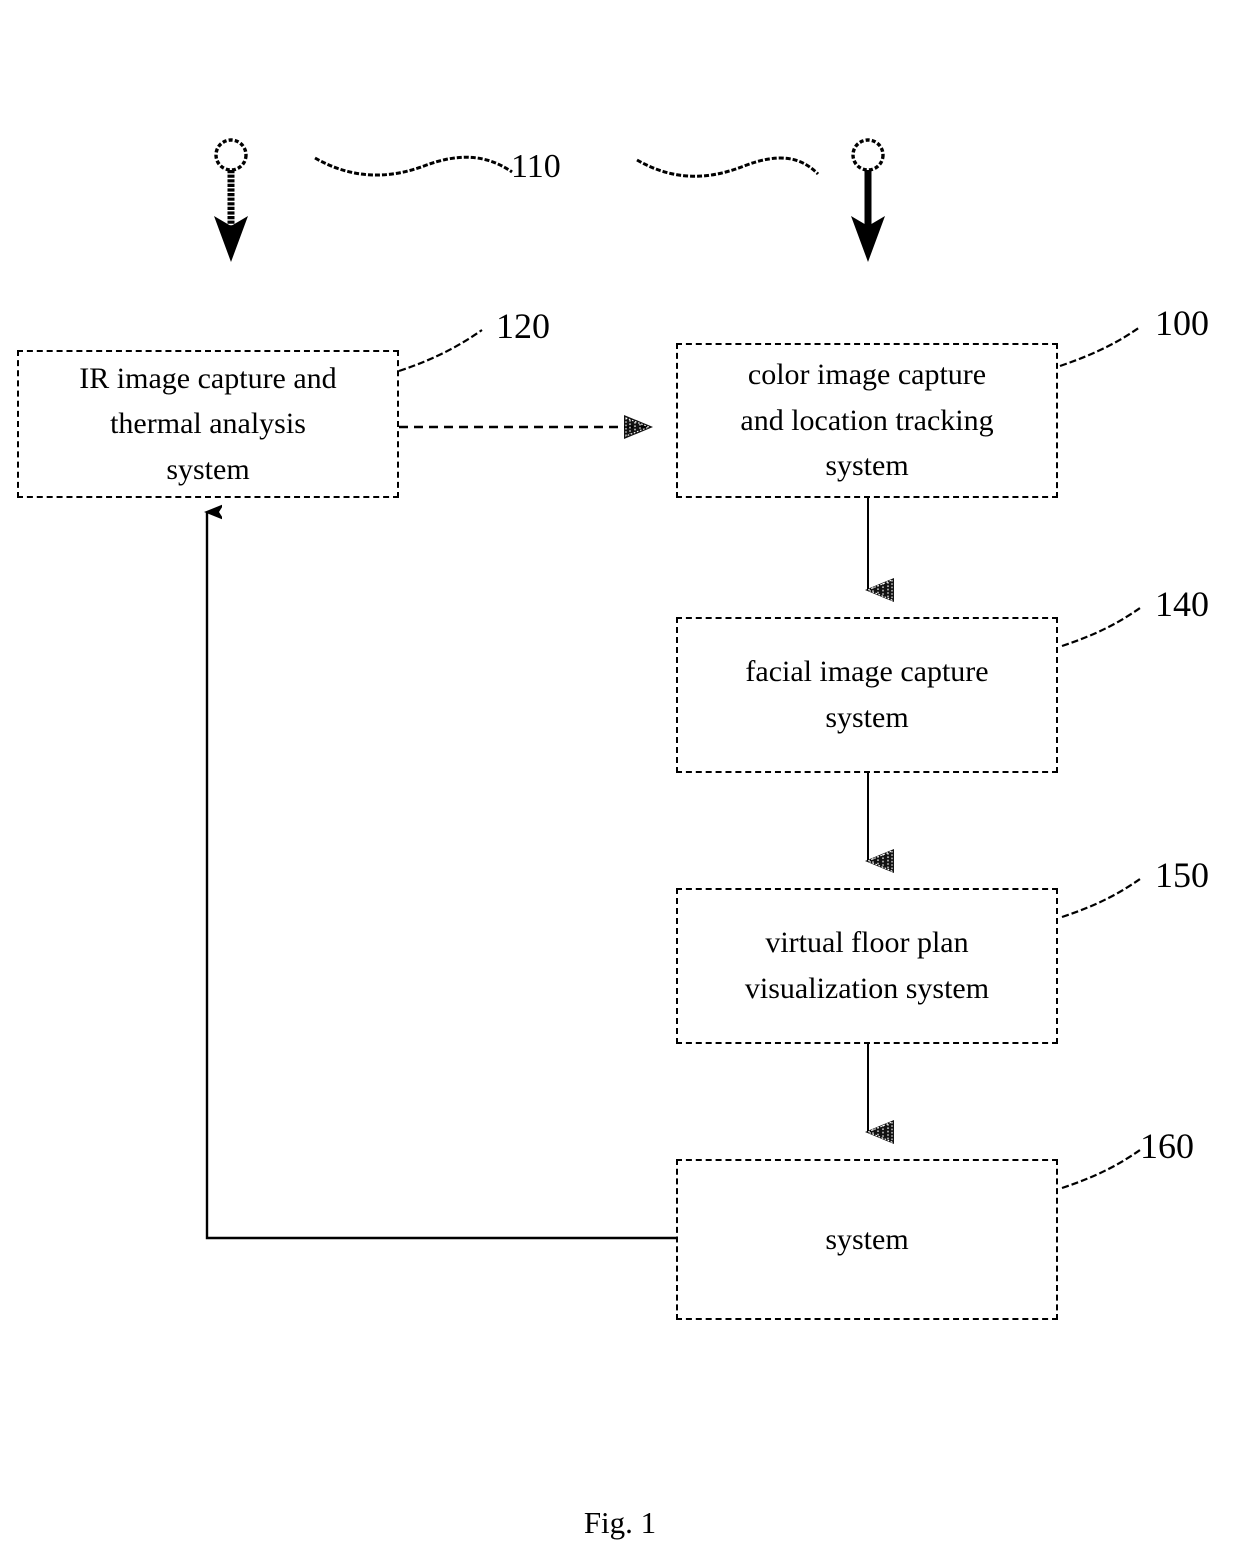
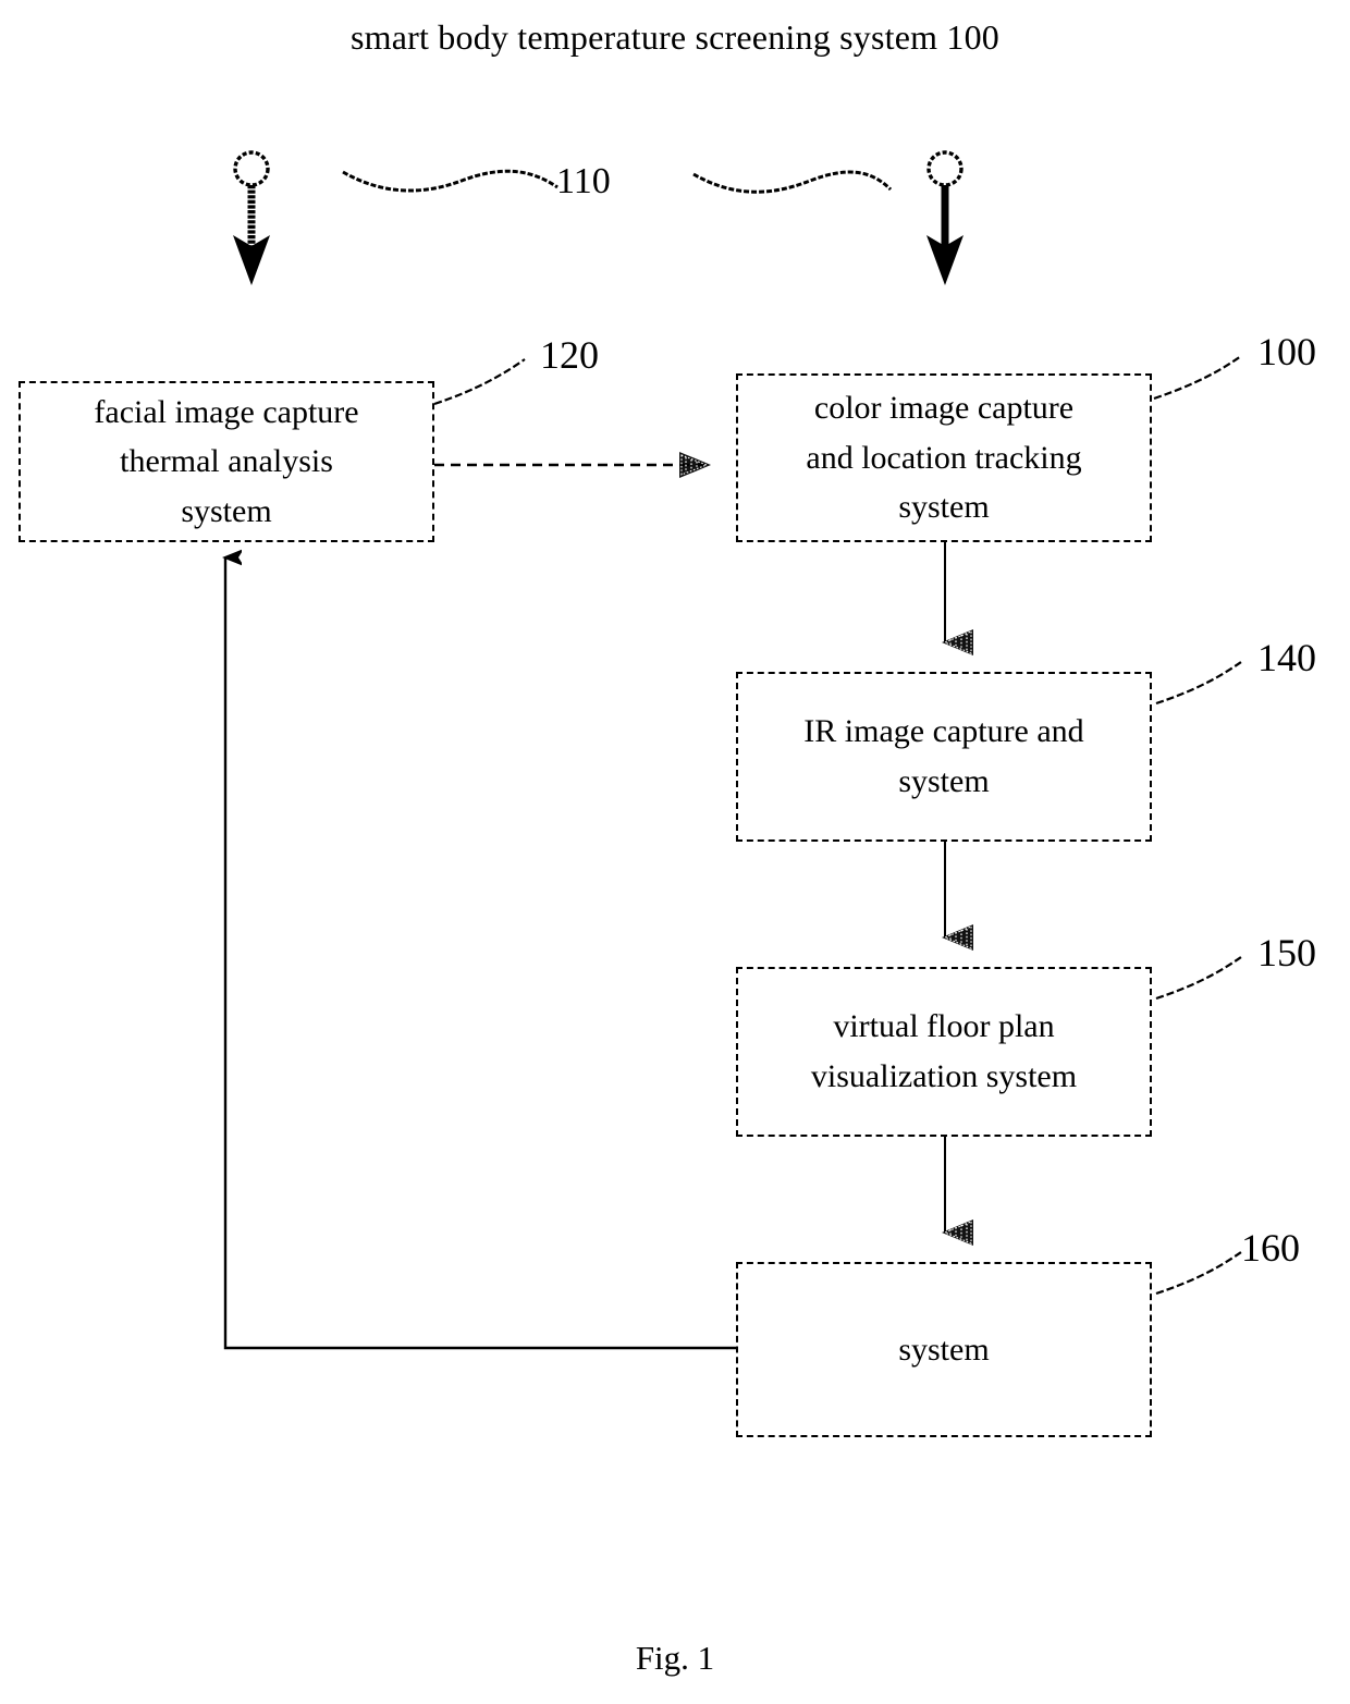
+ smart body temperature screening system 100
  120
  100
  140
  150
  160
  110
- IR image capture and
+ facial image capture
  thermal analysis
  system
  color image capture
  and location tracking
  system
- facial image capture
+ IR image capture and
  system
  virtual floor plan
  visualization system
  system
  Fig. 1
